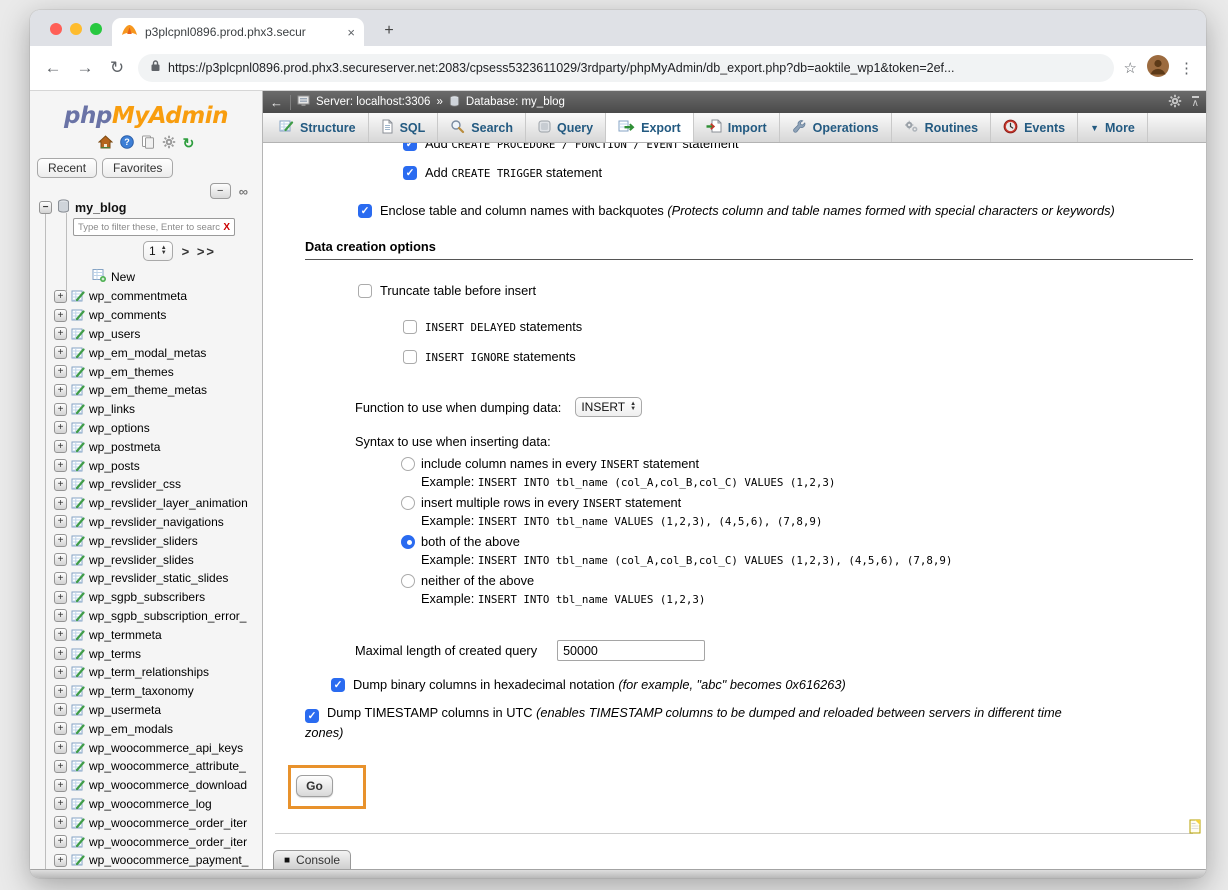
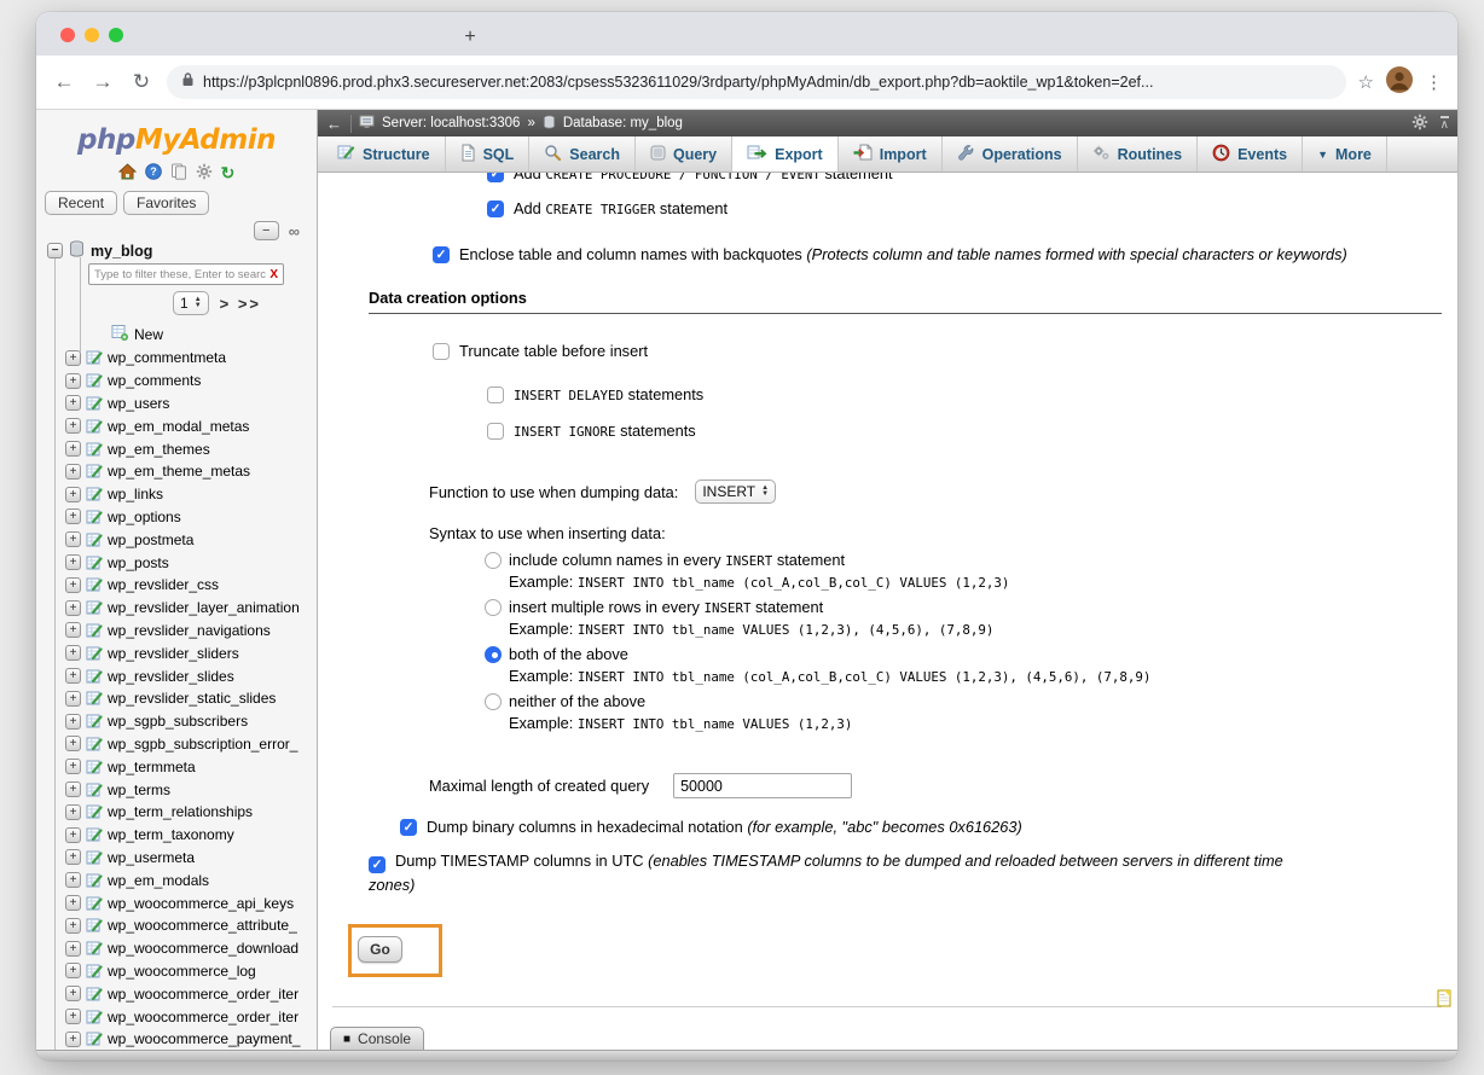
- p3plcpnl0896.prod.phx3.secur
- ×
  +
  ←
  →
  ↻
  https://p3plcpnl0896.prod.phx3.secureserver.net:2083/cpsess5323611029/3rdparty/phpMyAdmin/db_export.php?db=aoktile_wp1&token=2ef...
  ☆
  ⋮
  phpMyAdmin
  ?
  ↻
  Recent
  Favorites
  −
  ∞
  −
  my_blog
  Type to filter these, Enter to searc
  X
  1
  > >>
  New
  +
  wp_commentmeta
  +
  wp_comments
  +
  wp_users
  +
  wp_em_modal_metas
  +
  wp_em_themes
  +
  wp_em_theme_metas
  +
  wp_links
  +
  wp_options
  +
  wp_postmeta
  +
  wp_posts
  +
  wp_revslider_css
  +
  wp_revslider_layer_animation
  +
  wp_revslider_navigations
  +
  wp_revslider_sliders
  +
  wp_revslider_slides
  +
  wp_revslider_static_slides
  +
  wp_sgpb_subscribers
  +
  wp_sgpb_subscription_error_
  +
  wp_termmeta
  +
  wp_terms
  +
  wp_term_relationships
  +
  wp_term_taxonomy
  +
  wp_usermeta
  +
  wp_em_modals
  +
  wp_woocommerce_api_keys
  +
  wp_woocommerce_attribute_
  +
  wp_woocommerce_download
  +
  wp_woocommerce_log
  +
  wp_woocommerce_order_iter
  +
  wp_woocommerce_order_iter
  +
  wp_woocommerce_payment_
  ←
  Server: localhost:3306
  »
  Database: my_blog
  ∧
  Structure
  SQL
  Search
  Query
  Export
  Import
  Operations
  Routines
  Events
  ▼
  More
  ✓
  Add CREATE PROCEDURE / FUNCTION / EVENT statement
  ✓
  Add CREATE TRIGGER statement
  ✓
  Enclose table and column names with backquotes (Protects column and table names formed with special characters or keywords)
  Data creation options
  Truncate table before insert
  INSERT DELAYED statements
  INSERT IGNORE statements
  Function to use when dumping data:
  INSERT
  Syntax to use when inserting data:
  include column names in every INSERT statement
  Example: INSERT INTO tbl_name (col_A,col_B,col_C) VALUES (1,2,3)
  insert multiple rows in every INSERT statement
  Example: INSERT INTO tbl_name VALUES (1,2,3), (4,5,6), (7,8,9)
  both of the above
  Example: INSERT INTO tbl_name (col_A,col_B,col_C) VALUES (1,2,3), (4,5,6), (7,8,9)
  neither of the above
  Example: INSERT INTO tbl_name VALUES (1,2,3)
  Maximal length of created query
  50000
  ✓
  Dump binary columns in hexadecimal notation (for example, "abc" becomes 0x616263)
  ✓
  Dump TIMESTAMP columns in UTC (enables TIMESTAMP columns to be dumped and reloaded between servers in different time zones)
  Go
  ■
  Console
